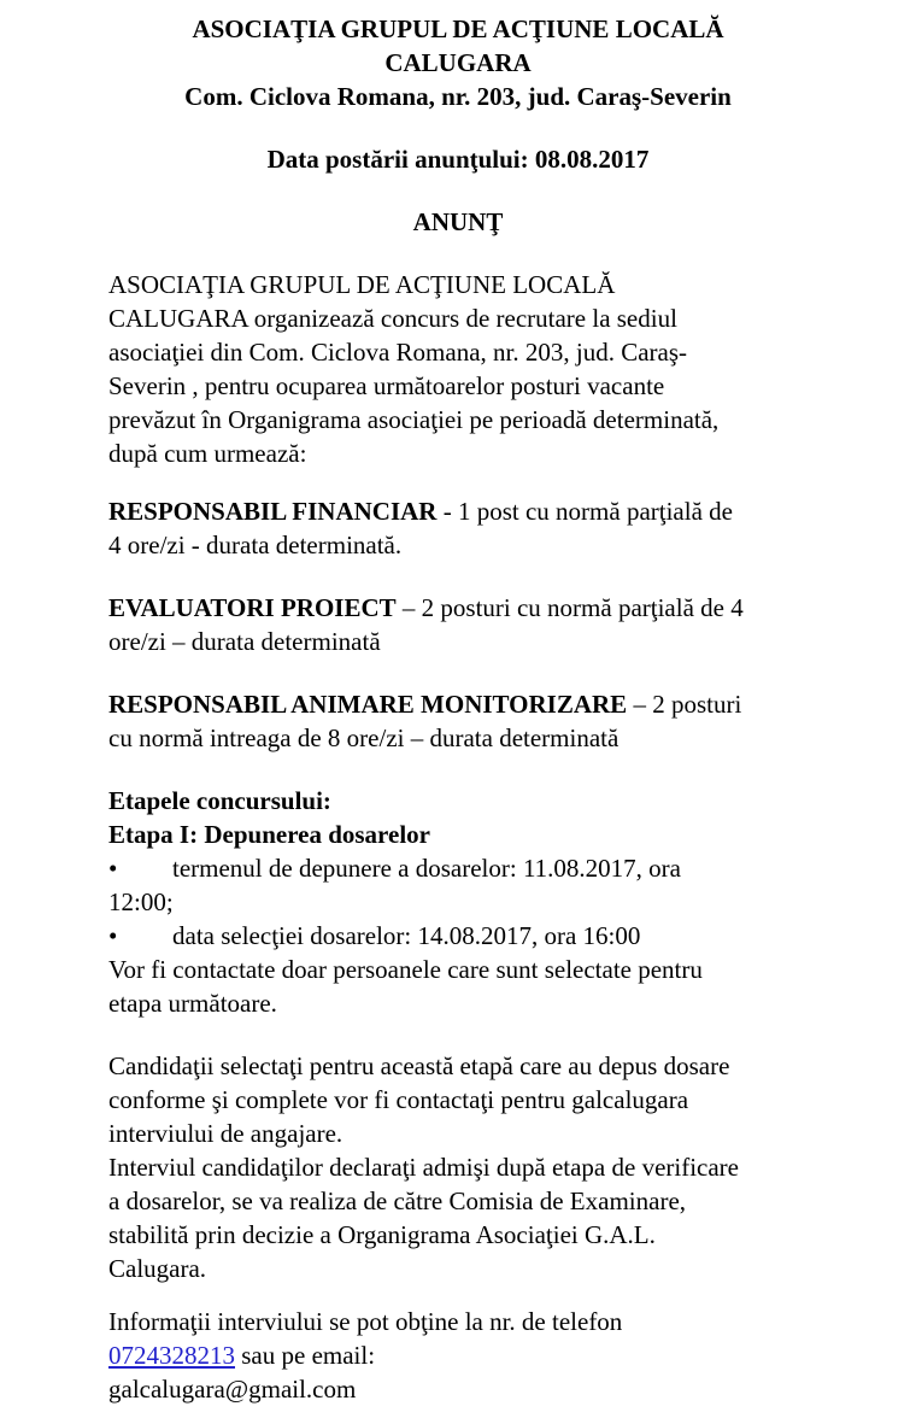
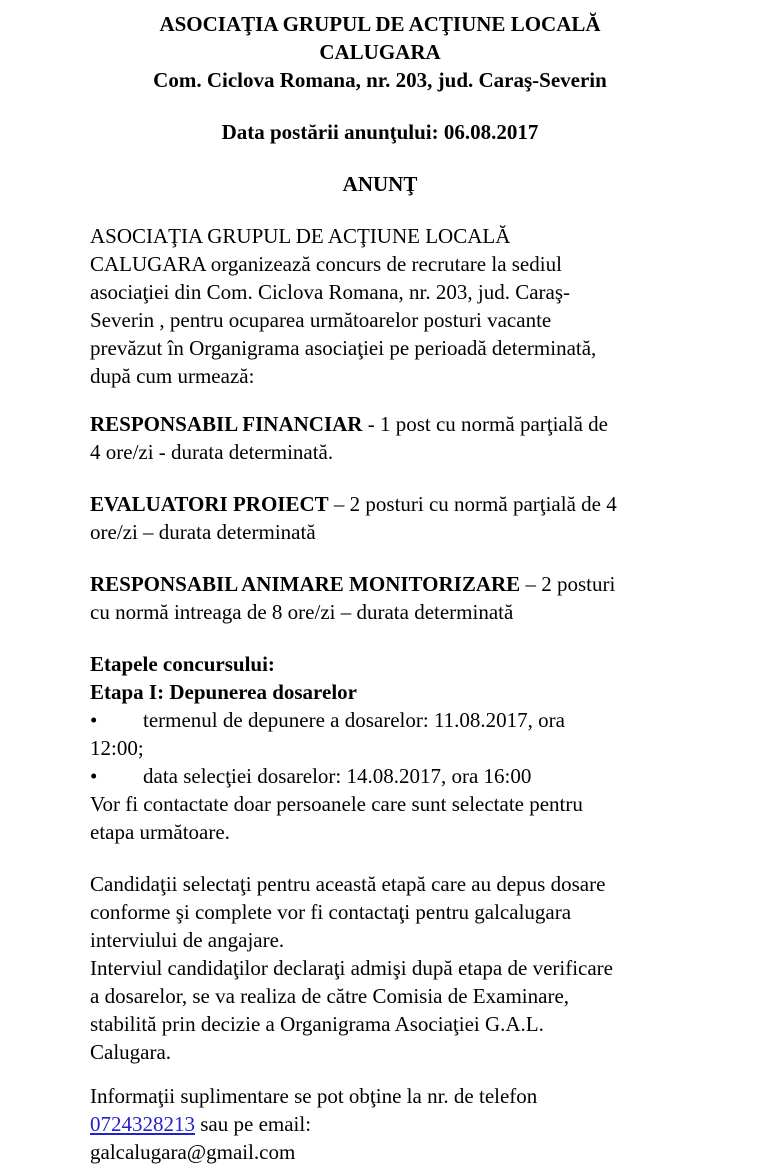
  ASOCIAŢIA GRUPUL DE ACŢIUNE LOCALĂ
  CALUGARA
  Com. Ciclova Romana, nr. 203, jud. Caraş-Severin
- Data postării anunţului: 08.08.2017
+ Data postării anunţului: 06.08.2017
  ANUNŢ
  ASOCIAŢIA GRUPUL DE ACŢIUNE LOCALĂ
  CALUGARA organizează concurs de recrutare la sediul
  asociaţiei din Com. Ciclova Romana, nr. 203, jud. Caraş-
  Severin , pentru ocuparea următoarelor posturi vacante
  prevăzut în Organigrama asociaţiei pe perioadă determinată,
  după cum urmează:
  RESPONSABIL FINANCIAR - 1 post cu normă parţială de
  4 ore/zi - durata determinată.
  EVALUATORI PROIECT – 2 posturi cu normă parţială de 4
  ore/zi – durata determinată
  RESPONSABIL ANIMARE MONITORIZARE – 2 posturi
  cu normă intreaga de 8 ore/zi – durata determinată
  Etapele concursului:
  Etapa I: Depunerea dosarelor
  • termenul de depunere a dosarelor: 11.08.2017, ora
  12:00;
  • data selecţiei dosarelor: 14.08.2017, ora 16:00
  Vor fi contactate doar persoanele care sunt selectate pentru
  etapa următoare.
  Candidaţii selectaţi pentru această etapă care au depus dosare
  conforme şi complete vor fi contactaţi pentru galcalugara
  interviului de angajare.
  Interviul candidaţilor declaraţi admişi după etapa de verificare
  a dosarelor, se va realiza de către Comisia de Examinare,
  stabilită prin decizie a Organigrama Asociaţiei G.A.L.
  Calugara.
- Informaţii interviului se pot obţine la nr. de telefon
+ Informaţii suplimentare se pot obţine la nr. de telefon
  0724328213 sau pe email:
  galcalugara@gmail.com
